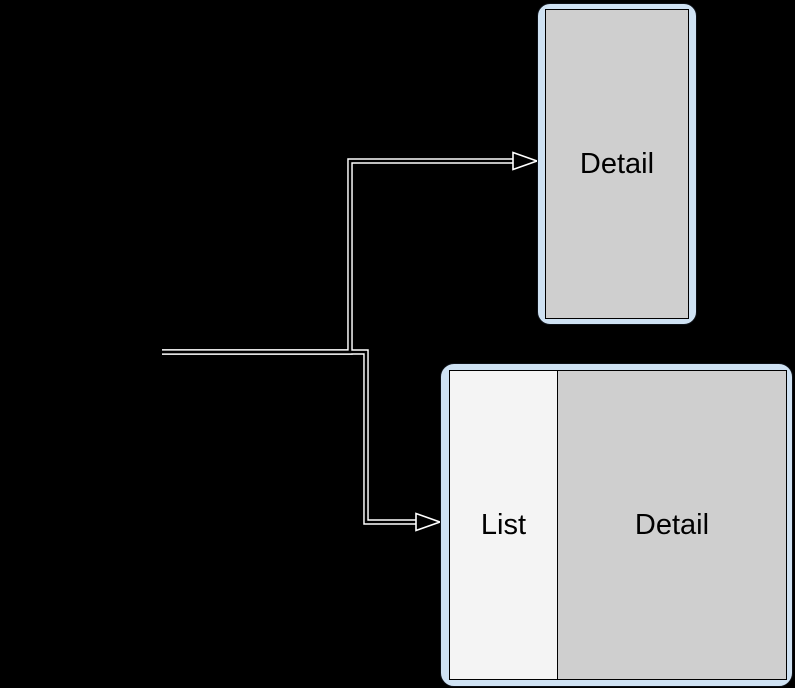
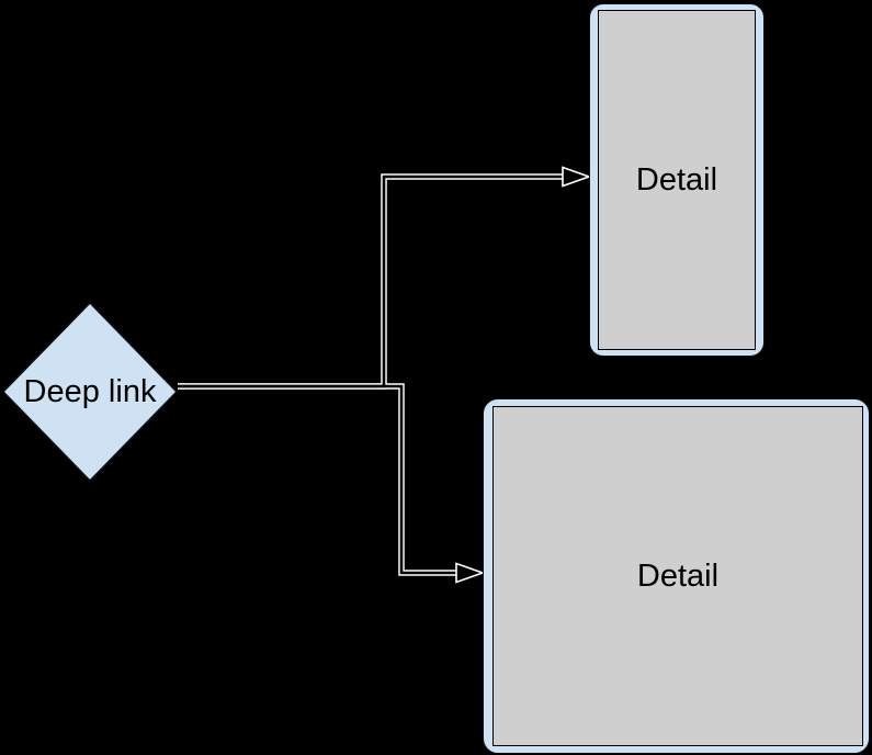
+ Deep link
  Detail
- List
  Detail
